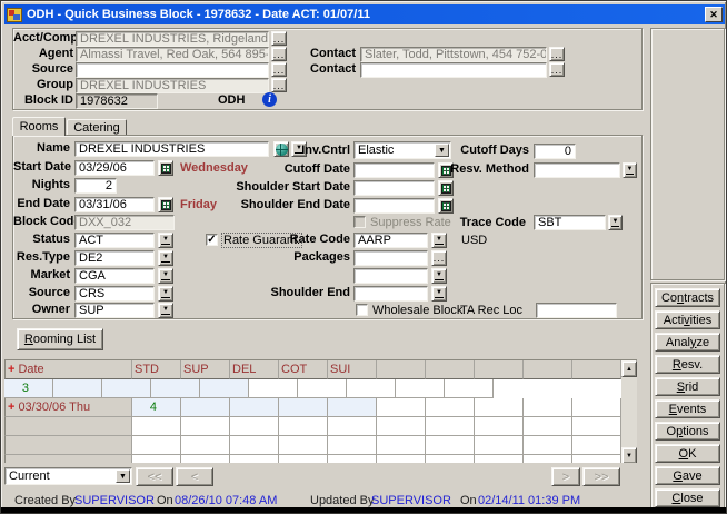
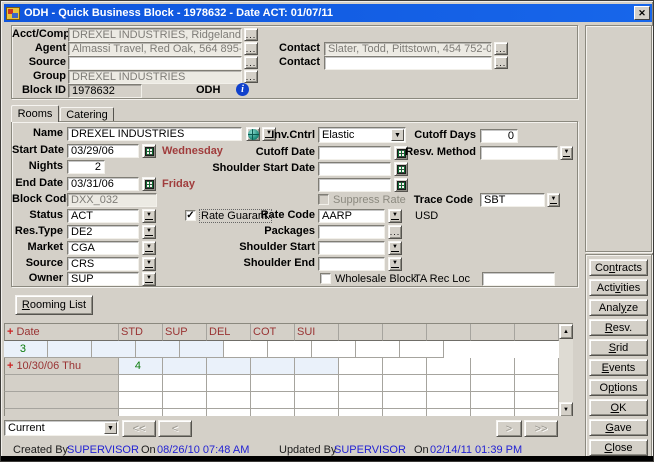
  ODH - Quick Business Block - 1978632 - Date ACT: 01/07/11
  ✕
  Acct/Comp
  DREXEL INDUSTRIES, Ridgeland
  ...
  Agent
  Almassi Travel, Red Oak, 564 895-
  ...
  Source
  ...
  Group
  DREXEL INDUSTRIES
  ...
  Block ID
  1978632
  ODH
  i
  Contact
  Slater, Todd, Pittstown, 454 752-0
  ...
  Contact
  ...
  Rooms
  Catering
  Name
  DREXEL INDUSTRIES
  Start Date
  03/29/06
  Wednesday
  Nights
  2
  End Date
  03/31/06
  Friday
  Block Cod
  DXX_032
  Status
  ACT
  Res.Type
  DE2
  Market
  CGA
  Source
  CRS
  Owner
  SUP
  Inv.Cntrl
  Elastic
  Cutoff Date
  Shoulder Start Date
- Shoulder End Date
  Suppress Rate
  ✓
  Rate Guarant.
  Rate Code
  AARP
  USD
  Packages
  ...
+ Shoulder Start
  Shoulder End
  Wholesale Block
  TA Rec Loc
  Cutoff Days
  0
  Resv. Method
  Trace Code
  SBT
  R
  ooming List
  + Date
  STD
  SUP
  DEL
  COT
  SUI
  3
- + 03/30/06 Thu
+ + 10/30/06 Thu
  4
  Current
  <<
  <
  >
  >>
  Created By
  SUPERVISOR
  On
  08/26/10 07:48 AM
  Updated By
  SUPERVISOR
  On
  02/14/11 01:39 PM
  Co
  n
  tracts
  Acti
  v
  ities
  Anal
  y
  ze
  R
  esv.
  S
  rid
  E
  vents
  O
  p
  tions
  O
  K
  G
  ave
  C
  lose
